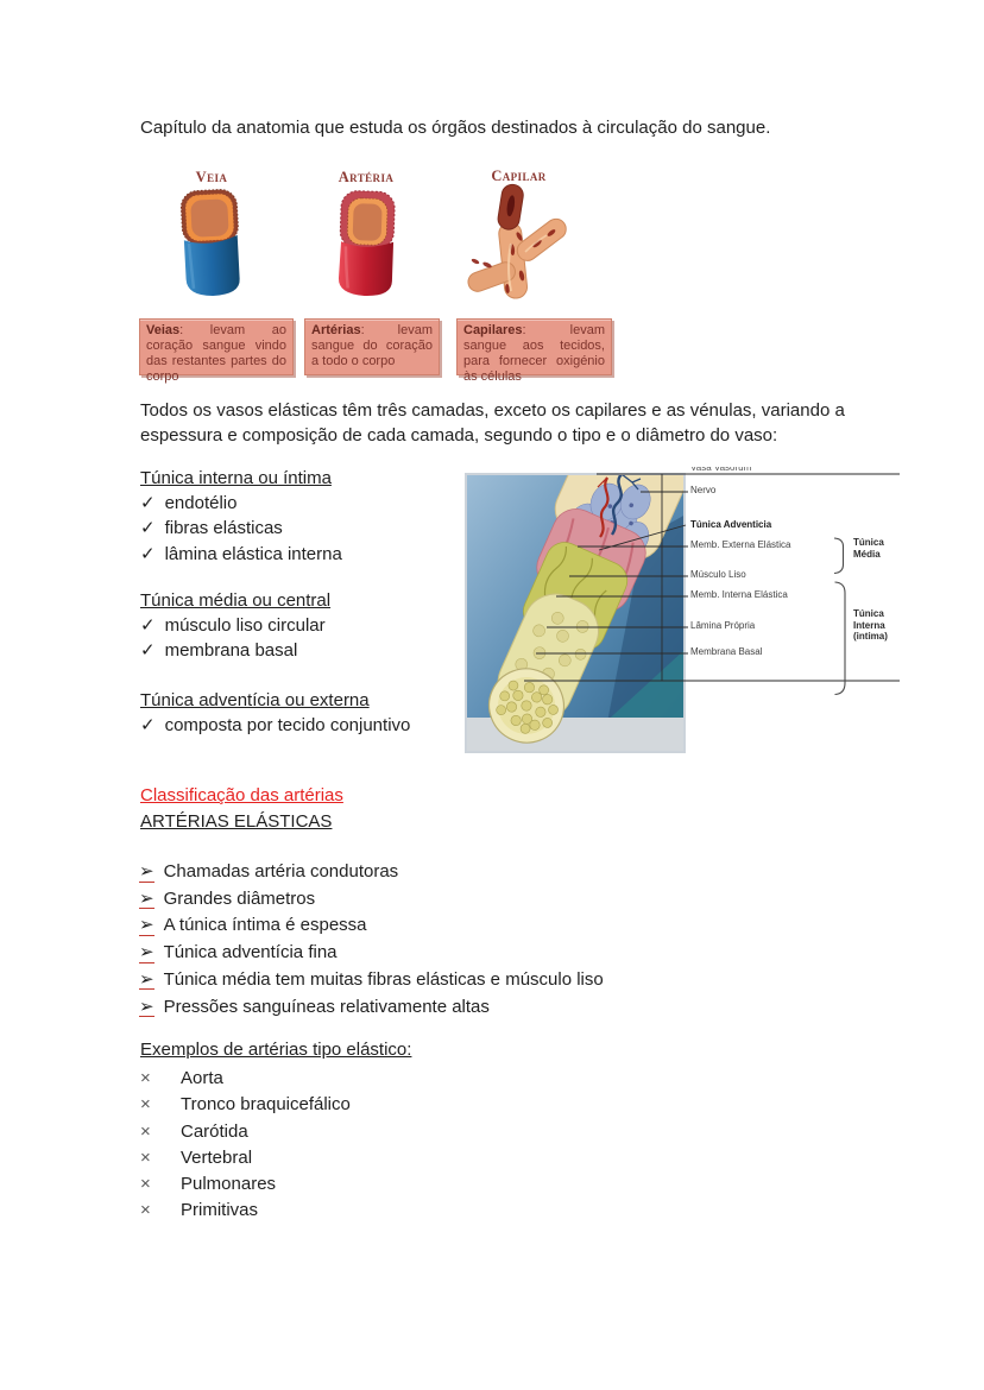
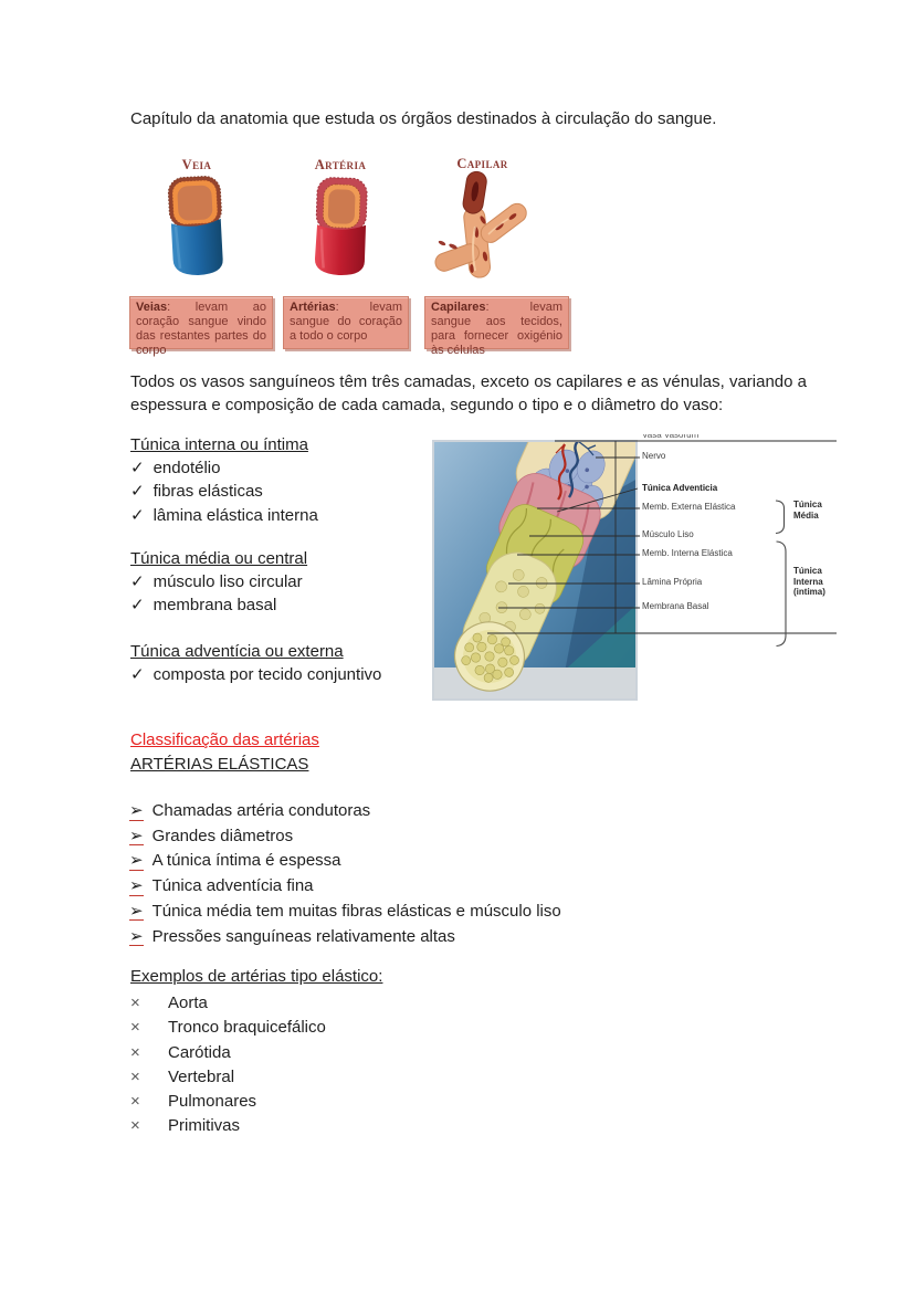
  Capítulo da anatomia que estuda os órgãos destinados à circulação do sangue.
  Veia
  Artéria
  Capilar
  Veias: levam ao coração sangue vindo das restantes partes do corpo
  Artérias: levam sangue do coração a todo o corpo
  Capilares: levam sangue aos tecidos, para fornecer oxigénio às células
- Todos os vasos elásticas têm três camadas, exceto os capilares e as vénulas, variando a espessura e composição de cada camada, segundo o tipo e o diâmetro do vaso:
+ Todos os vasos sanguíneos têm três camadas, exceto os capilares e as vénulas, variando a espessura e composição de cada camada, segundo o tipo e o diâmetro do vaso:
  Túnica interna ou íntima
  ✓ endotélio
  ✓ fibras elásticas
  ✓ lâmina elástica interna
  Túnica média ou central
  ✓ músculo liso circular
  ✓ membrana basal
  Túnica adventícia ou externa
  ✓ composta por tecido conjuntivo
  Vasa Vasorum
  Nervo
  Túnica Adventicia
  Memb. Externa Elástica
  Músculo Liso
  Memb. Interna Elástica
  Lâmina Própria
  Membrana Basal
  Túnica Média
  Túnica Interna (intima)
  Classificação das artérias
  ARTÉRIAS ELÁSTICAS
  ➢ Chamadas artéria condutoras
  ➢ Grandes diâmetros
  ➢ A túnica íntima é espessa
  ➢ Túnica adventícia fina
  ➢ Túnica média tem muitas fibras elásticas e músculo liso
  ➢ Pressões sanguíneas relativamente altas
  Exemplos de artérias tipo elástico:
  × Aorta
  × Tronco braquicefálico
  × Carótida
  × Vertebral
  × Pulmonares
  × Primitivas
